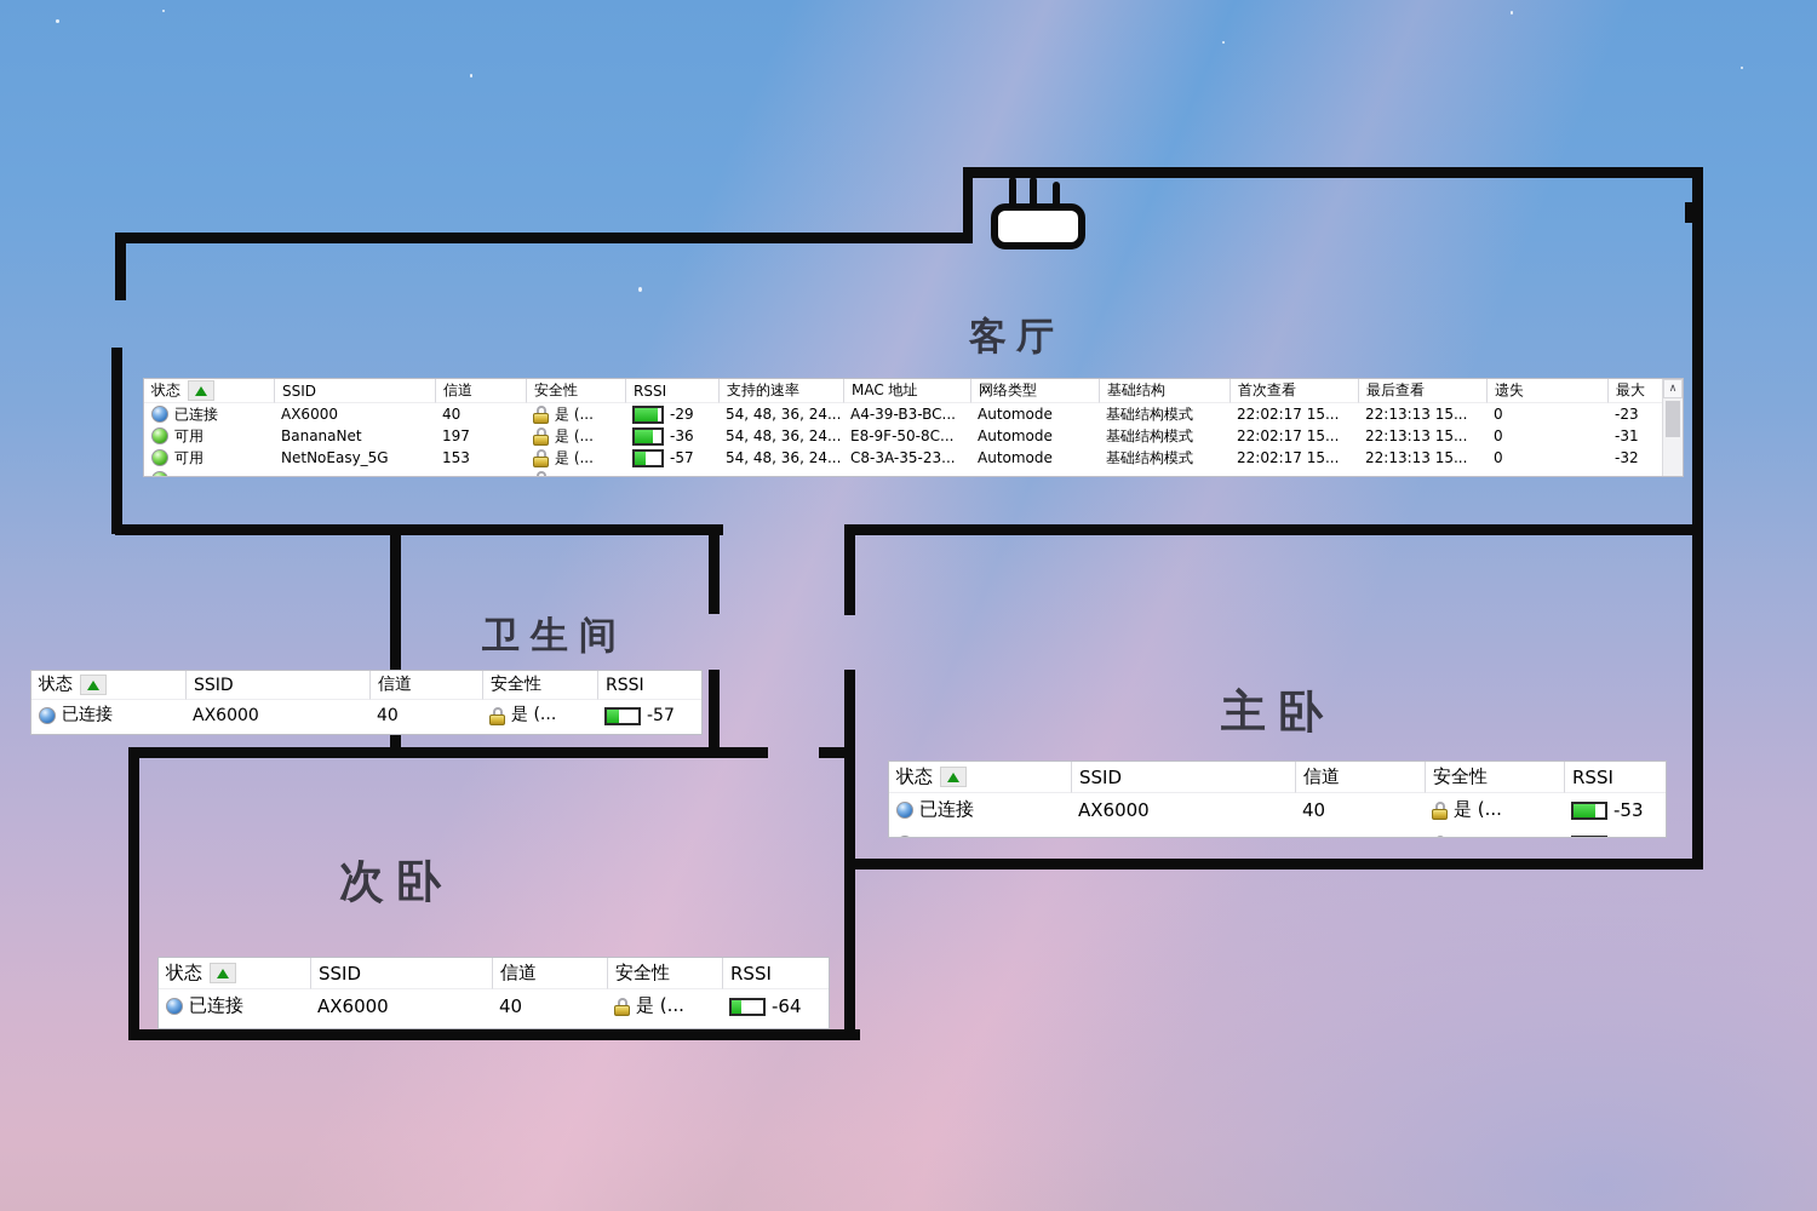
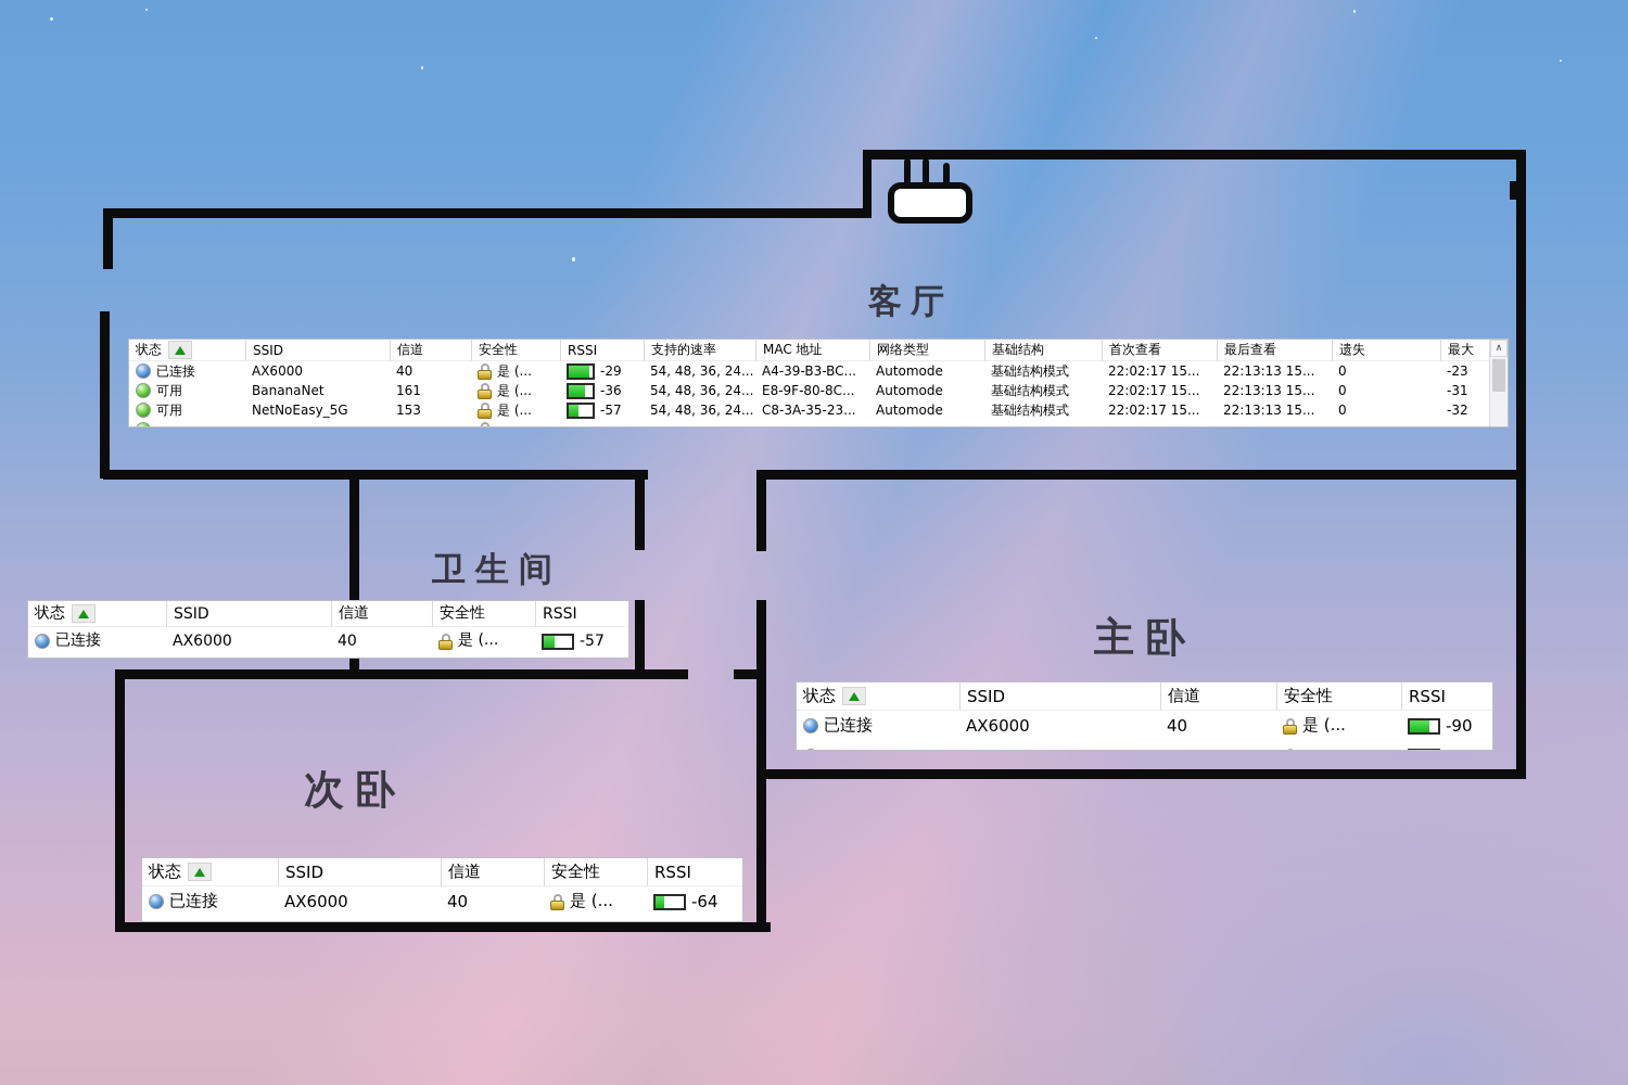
  客厅
  卫生间
  主卧
  次卧
  状态
  SSID
  信道
  安全性
  RSSI
  支持的速率
  MAC 地址
  网络类型
  基础结构
  首次查看
  最后查看
  遗失
  最大
  已连接
  AX6000
  40
  是 (...
  -29
  54, 48, 36, 24...
  A4-39-B3-BC...
  Automode
  基础结构模式
  22:02:17 15...
  22:13:13 15...
  0
  -23
  可用
  BananaNet
- 197
+ 161
  是 (...
  -36
  54, 48, 36, 24...
- E8-9F-50-8C...
+ E8-9F-80-8C...
  Automode
  基础结构模式
  22:02:17 15...
  22:13:13 15...
  0
  -31
  可用
  NetNoEasy_5G
  153
  是 (...
  -57
  54, 48, 36, 24...
  C8-3A-35-23...
  Automode
  基础结构模式
  22:02:17 15...
  22:13:13 15...
  0
  -32
  ∧
  状态
  SSID
  信道
  安全性
  RSSI
  已连接
  AX6000
  40
  是 (...
  -57
  状态
  SSID
  信道
  安全性
  RSSI
  已连接
  AX6000
  40
  是 (...
- -53
+ -90
  状态
  SSID
  信道
  安全性
  RSSI
  已连接
  AX6000
  40
  是 (...
  -64
